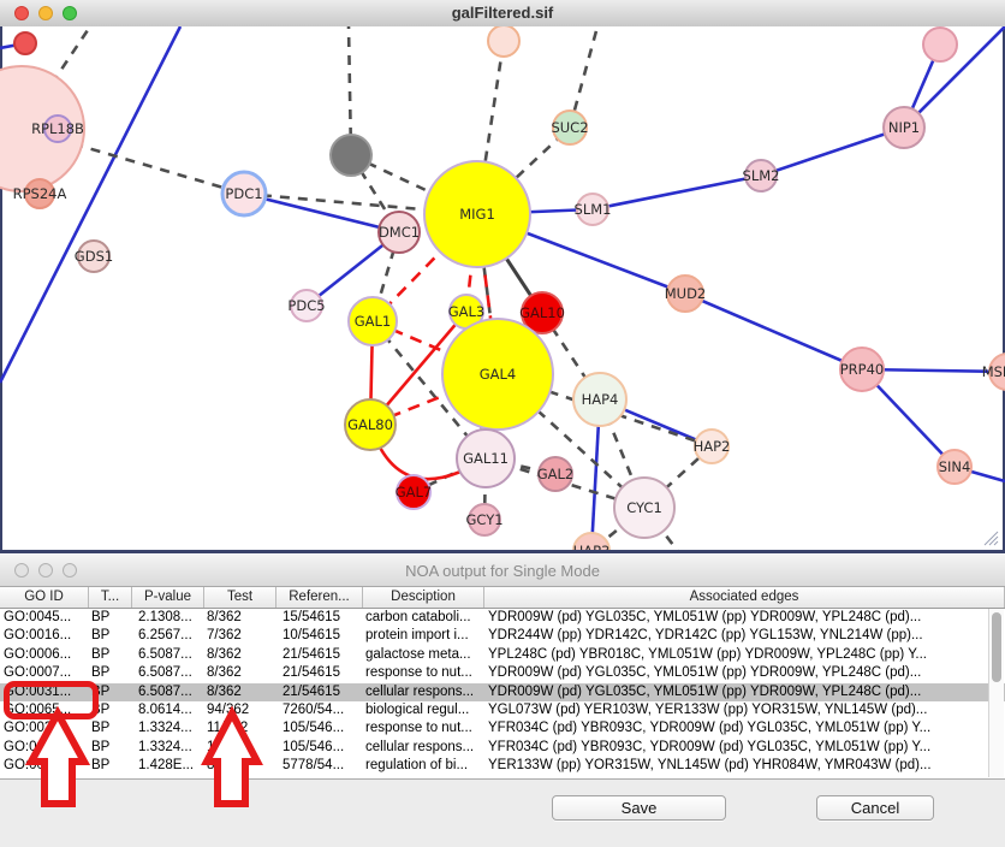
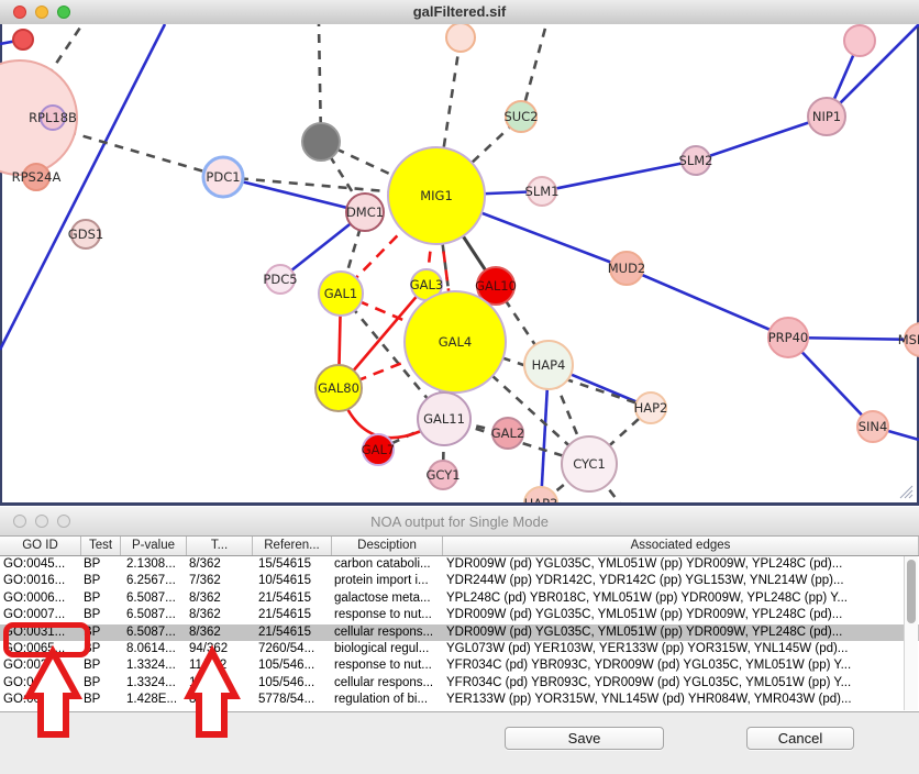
  galFiltered.sif
  RPL18B
  RPS24A
  GDS1
  PDC1
  DMC1
  MIG1
  PDC5
  GAL1
  GAL3
  GAL10
  GAL4
  HAP4
  GAL80
  GAL11
  GAL2
  GAL7
  GCY1
  CYC1
  HAP2
  SUC2
  SLM1
  SLM2
  NIP1
  MUD2
  PRP40
  SIN4
  NOA output for Single Mode
  GO ID
- T...
+ Test
  P-value
- Test
+ T...
  Referen...
  Desciption
  Associated edges
  GO:0045...
  BP
  2.1308...
  8/362
  15/54615
  carbon cataboli...
  YDR009W (pd) YGL035C, YML051W (pp) YDR009W, YPL248C (pd)...
  GO:0016...
  BP
  6.2567...
  7/362
  10/54615
  protein import i...
  YDR244W (pp) YDR142C, YDR142C (pp) YGL153W, YNL214W (pp)...
  GO:0006...
  BP
  6.5087...
  8/362
  21/54615
  galactose meta...
  YPL248C (pd) YBR018C, YML051W (pp) YDR009W, YPL248C (pp) Y...
  GO:0007...
  BP
  6.5087...
  8/362
  21/54615
  response to nut...
  YDR009W (pd) YGL035C, YML051W (pp) YDR009W, YPL248C (pd)...
  GO:0031...
  BP
  6.5087...
  8/362
  21/54615
  cellular respons...
  YDR009W (pd) YGL035C, YML051W (pp) YDR009W, YPL248C (pd)...
  GO:006...
  BP
  8.0614...
  94/362
  7260/54...
  biological regul...
  YGL073W (pd) YER103W, YER133W (pp) YOR315W, YNL145W (pd)...
  BP
  1.3324...
  105/546...
  response to nut...
  YFR034C (pd) YBR093C, YDR009W (pd) YGL035C, YML051W (pp) Y...
  BP
  1.3324...
  105/546...
  cellular respons...
  YFR034C (pd) YBR093C, YDR009W (pd) YGL035C, YML051W (pp) Y...
  BP
  1.428E...
  5778/54...
  regulation of bi...
  YER133W (pp) YOR315W, YNL145W (pd) YHR084W, YMR043W (pd)...
  Save
  Cancel
